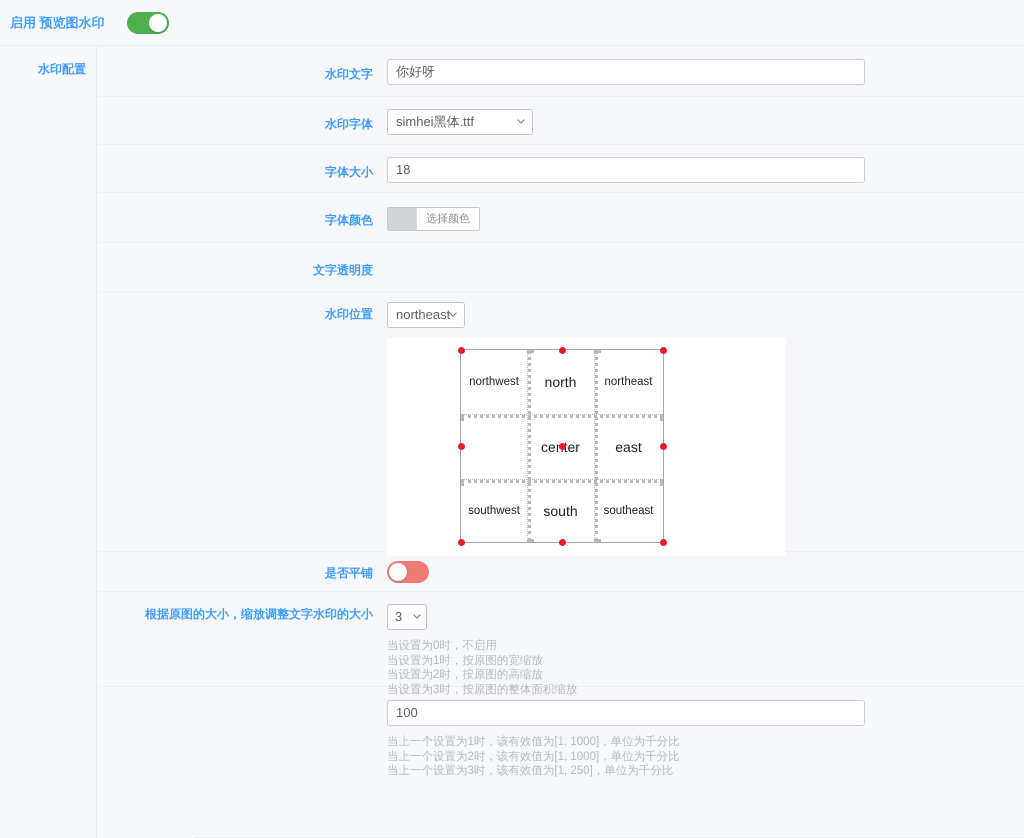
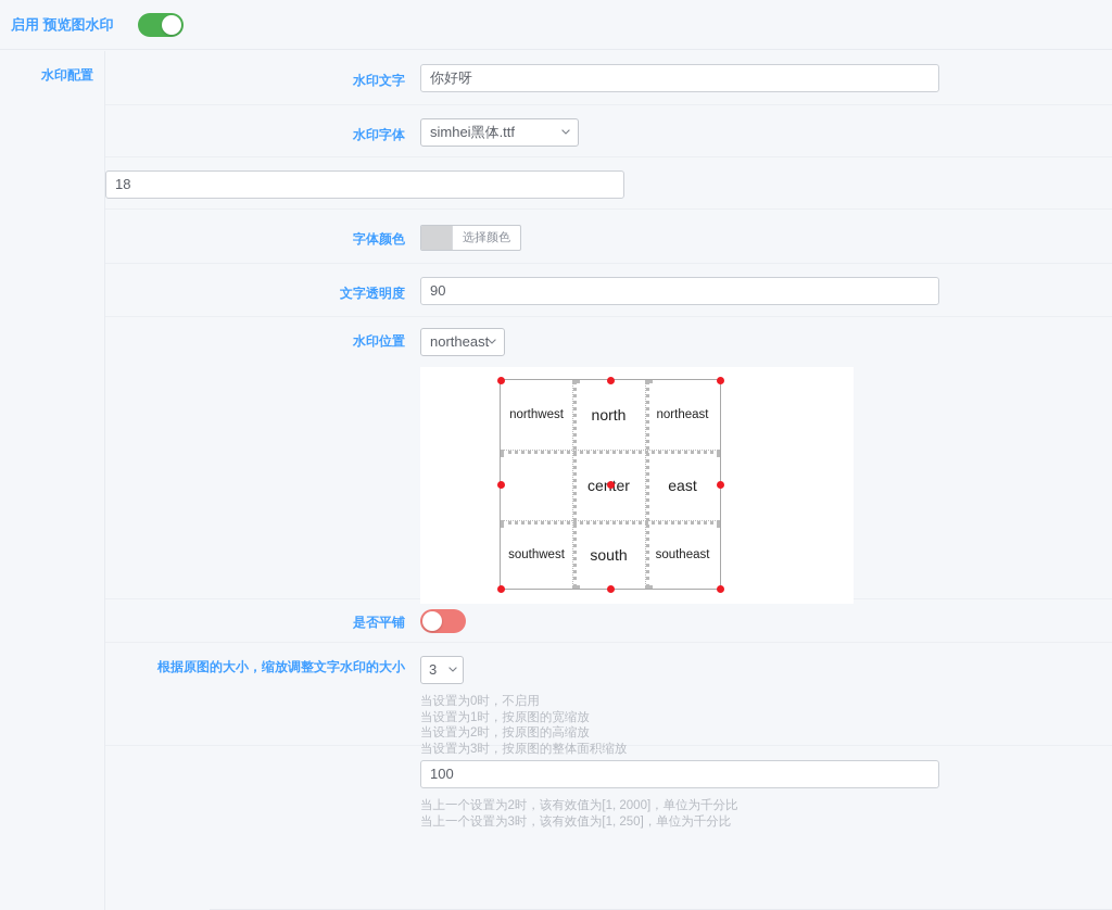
  启用 预览图水印
  水印配置
  水印文字
  你好呀
  水印字体
  simhei黑体.ttf
- 字体大小
  18
  字体颜色
  选择颜色
  文字透明度
+ 90
  水印位置
  northeast
  northwest
  north
  northeast
  ceter
  east
  southwest
  south
  southeast
  是否平铺
  根据原图的大小，缩放调整文字水印的大小
  3
  当设置为0时，不启用
  当设置为1时，按原图的宽缩放
  当设置为2时，按原图的高缩放
  当设置为3时，按原图的整体面积缩放
  100
- 当上一个设置为1时，该有效值为[1, 1000]，单位为千分比
- 当上一个设置为2时，该有效值为[1, 1000]，单位为千分比
+ 当上一个设置为2时，该有效值为[1, 2000]，单位为千分比
  当上一个设置为3时，该有效值为[1, 250]，单位为千分比
